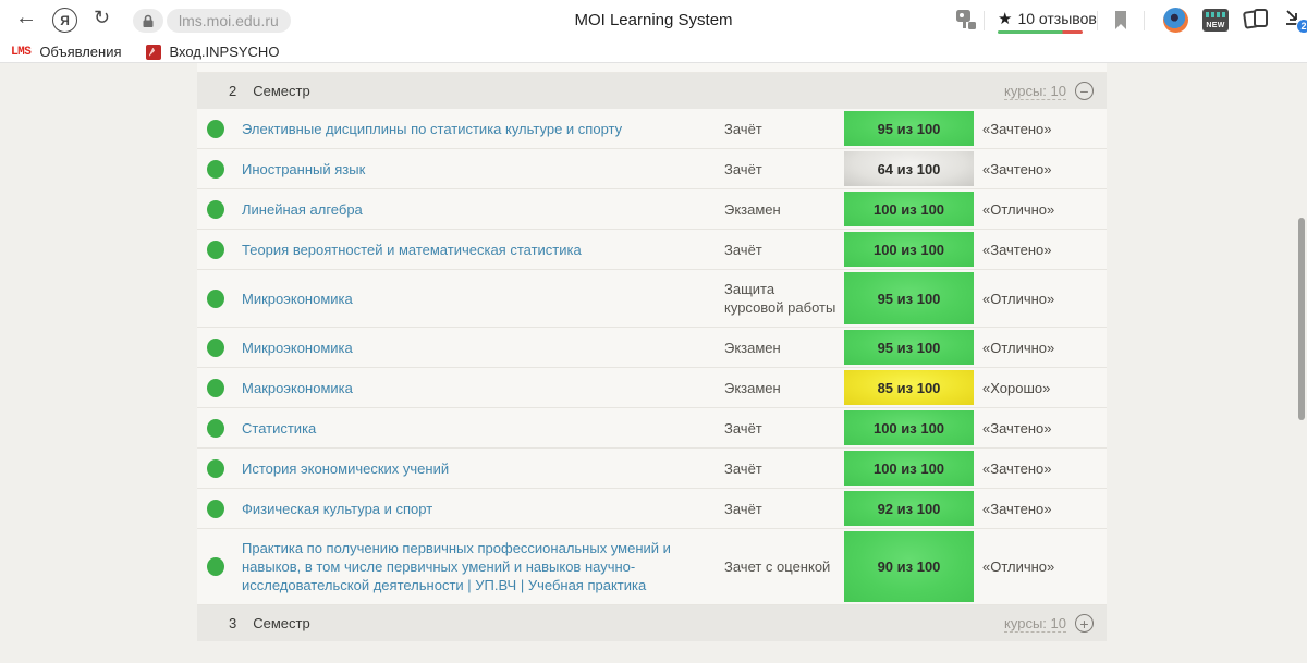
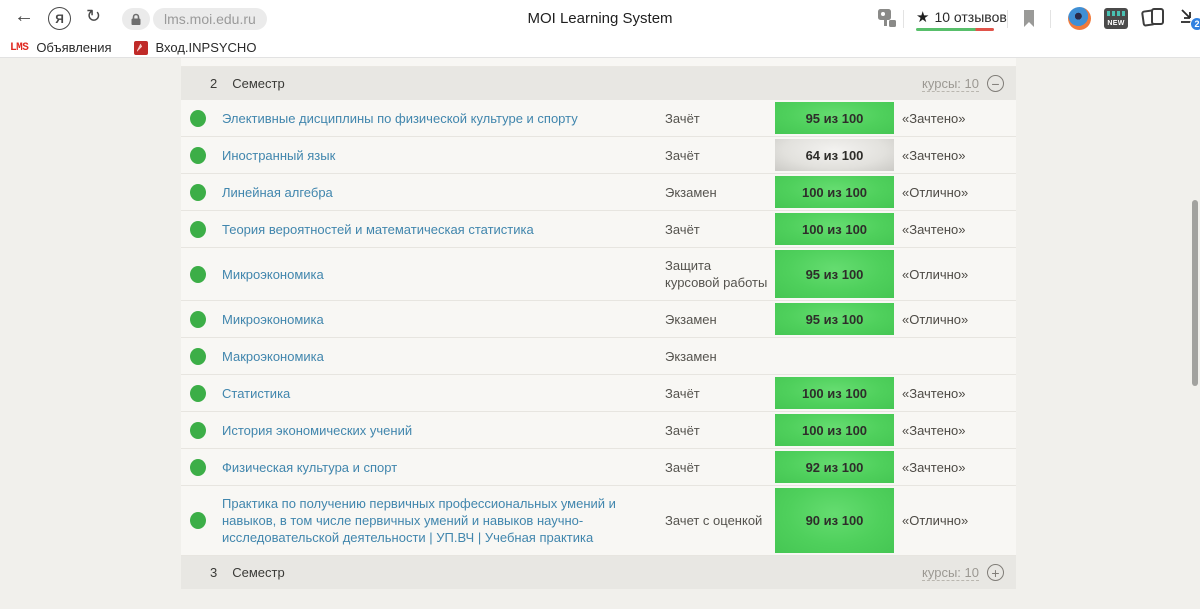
  ←
  Я
  ↻
  lms.moi.edu.ru
  MOI Learning System
  ★
  10 отзывов
  2
  LMS
  Объявления
  Вход.INPSYCHO
  2
  Семестр
  курсы: 10
  −
- Элективные дисциплины по статистика культуре и спорту
+ Элективные дисциплины по физической культуре и спорту
  Зачёт
  95 из 100
  «Зачтено»
  Иностранный язык
  Зачёт
  64 из 100
  «Зачтено»
  Линейная алгебра
  Экзамен
  100 из 100
  «Отлично»
  Теория вероятностей и математическая статистика
  Зачёт
  100 из 100
  «Зачтено»
  Микроэкономика
  Защита курсовой работы
  95 из 100
  «Отлично»
  Микроэкономика
  Экзамен
  95 из 100
  «Отлично»
  Макроэкономика
  Экзамен
- 85 из 100
- «Хорошо»
  Статистика
  Зачёт
  100 из 100
  «Зачтено»
  История экономических учений
  Зачёт
  100 из 100
  «Зачтено»
  Физическая культура и спорт
  Зачёт
  92 из 100
  «Зачтено»
  Практика по получению первичных профессиональных умений и навыков, в том числе первичных умений и навыков научно-исследовательской деятельности | УП.ВЧ | Учебная практика
  Зачет с оценкой
  90 из 100
  «Отлично»
  3
  Семестр
  курсы: 10
  +
